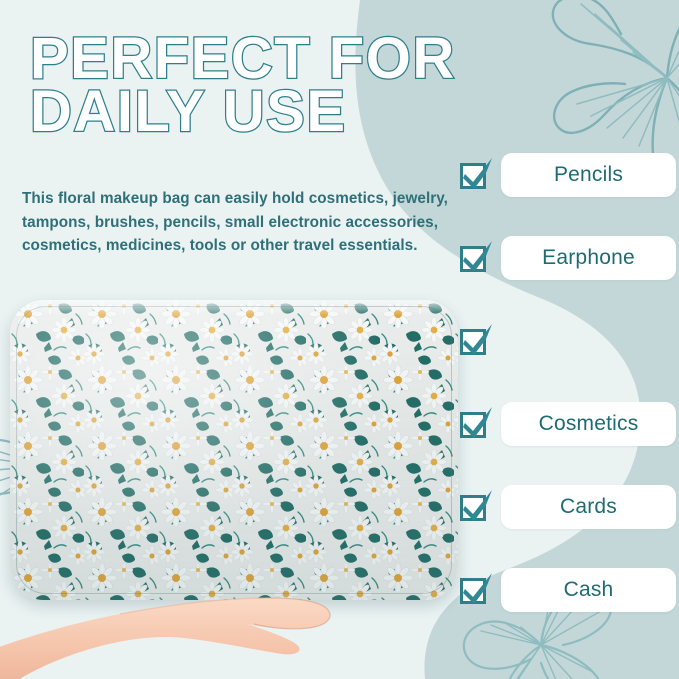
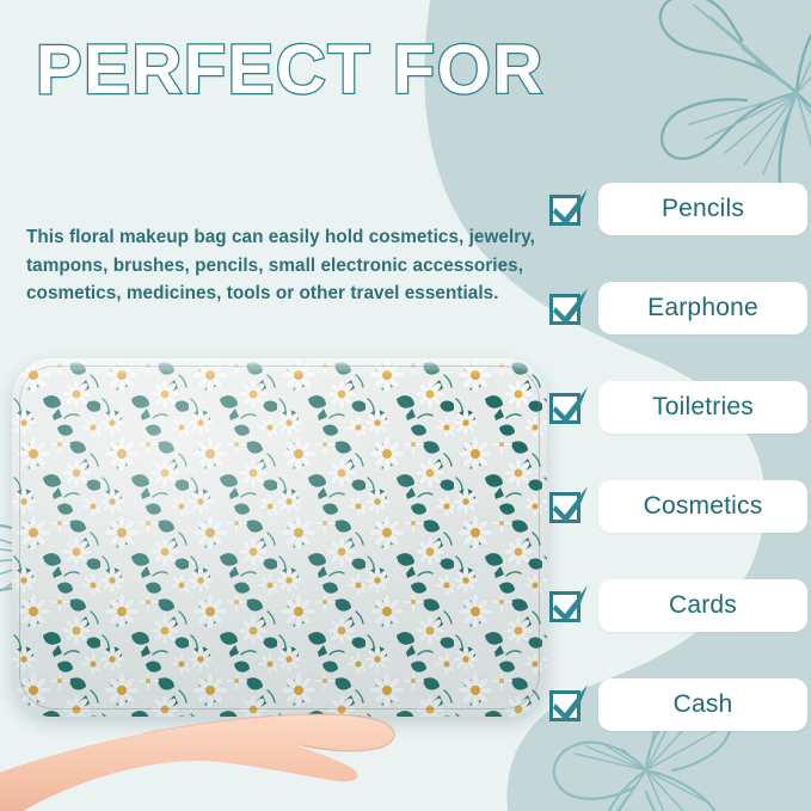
  PERFECT FOR
- DAILY USE
  This floral makeup bag can easily hold cosmetics, jewelry, tampons, brushes, pencils, small electronic accessories, cosmetics, medicines, tools or other travel essentials.
  Pencils
  Earphone
+ Toiletries
  Cosmetics
  Cards
  Cash
